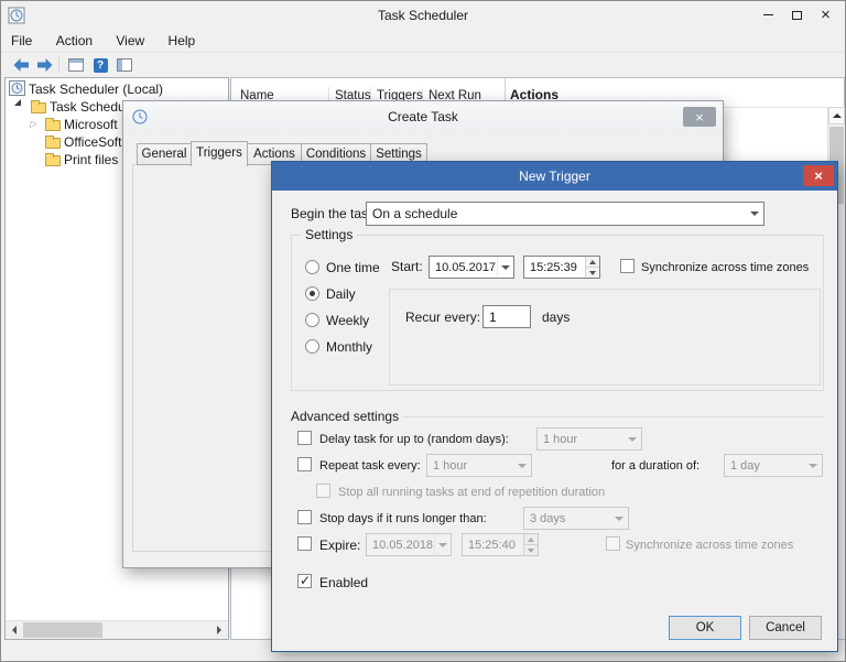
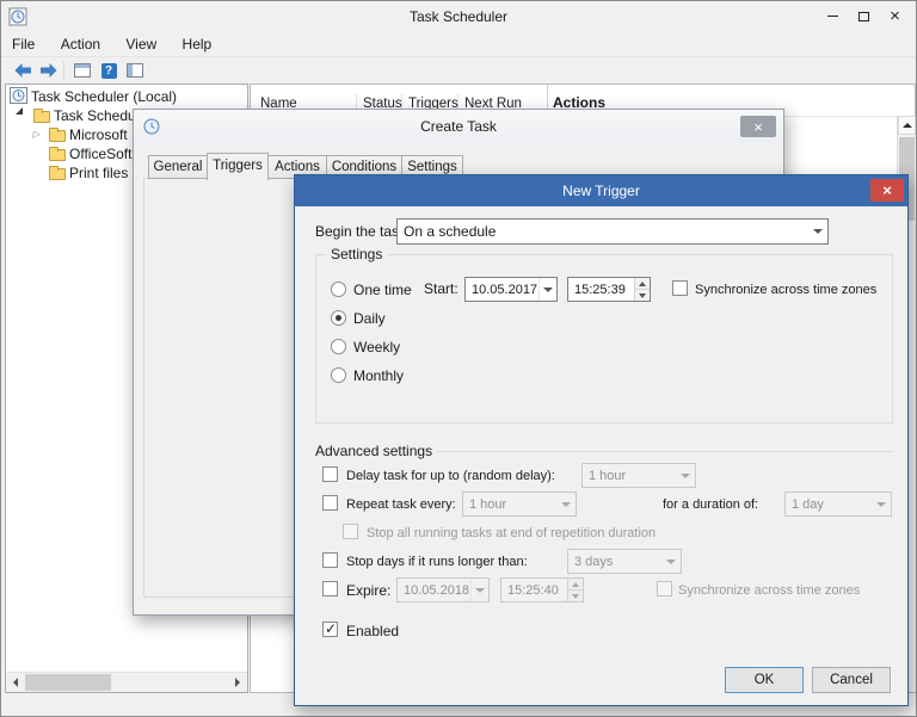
  Task Scheduler
  File Action View Help
  Task Scheduler (Local)
  Task Sched
  Microsoft
  OfficeSoft
  Print files
  Name
  Status
  Triggers
  Next Run
  Actions
  Create Task
  General
  Triggers
  Actions
  Conditions
  Settings
  New Trigger
  Begin the ta
  On a schedule
  Settings
  One time
  Daily
  Weekly
  Monthly
  Start:
  10.05.2017
  15:25:39
  Synchronize across time zones
- Recur every:
- 1
- days
  Advanced settings
- Delay task for up to (random days):
+ Delay task for up to (random delay):
  1 hour
  Repeat task every:
  1 hour
  for a duration of:
  1 day
  Stop all running tasks at end of repetition duration
  Stop days if it runs longer than:
  3 days
  Expire:
  10.05.2018
  15:25:40
  Synchronize across time zones
  Enabled
  OK
  Cancel
